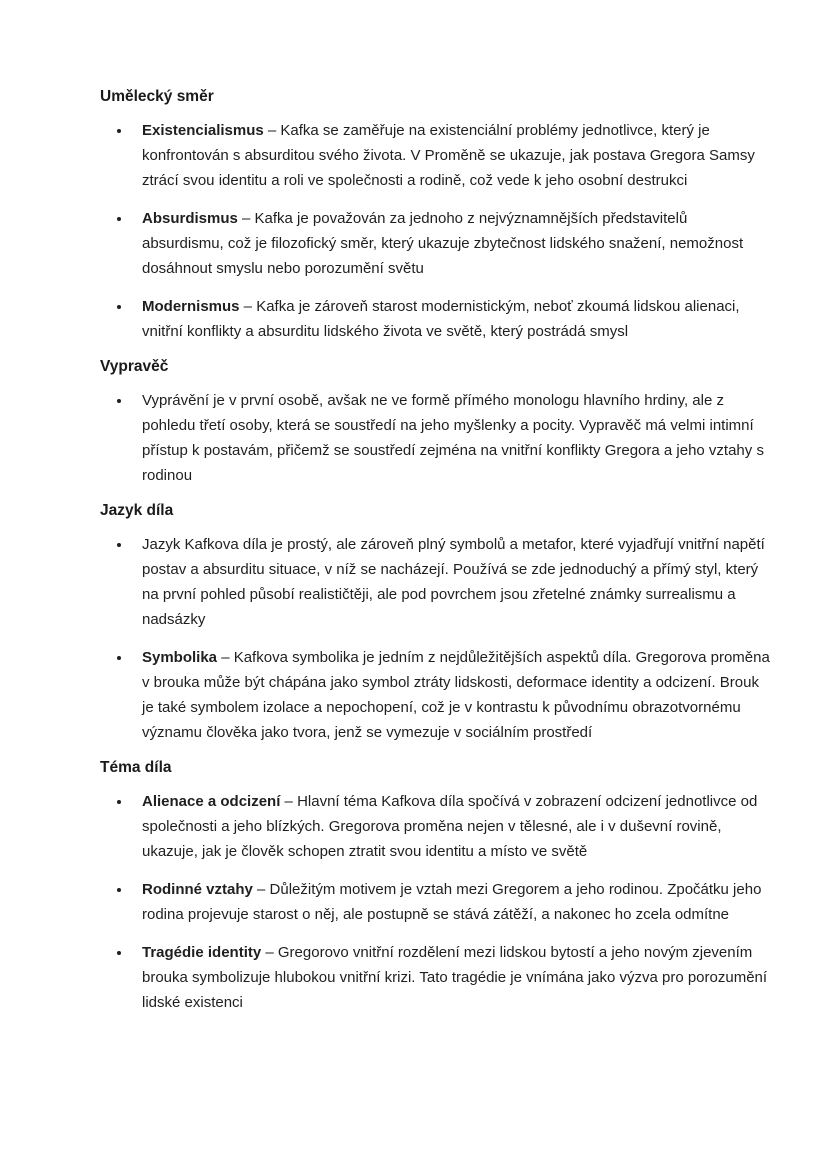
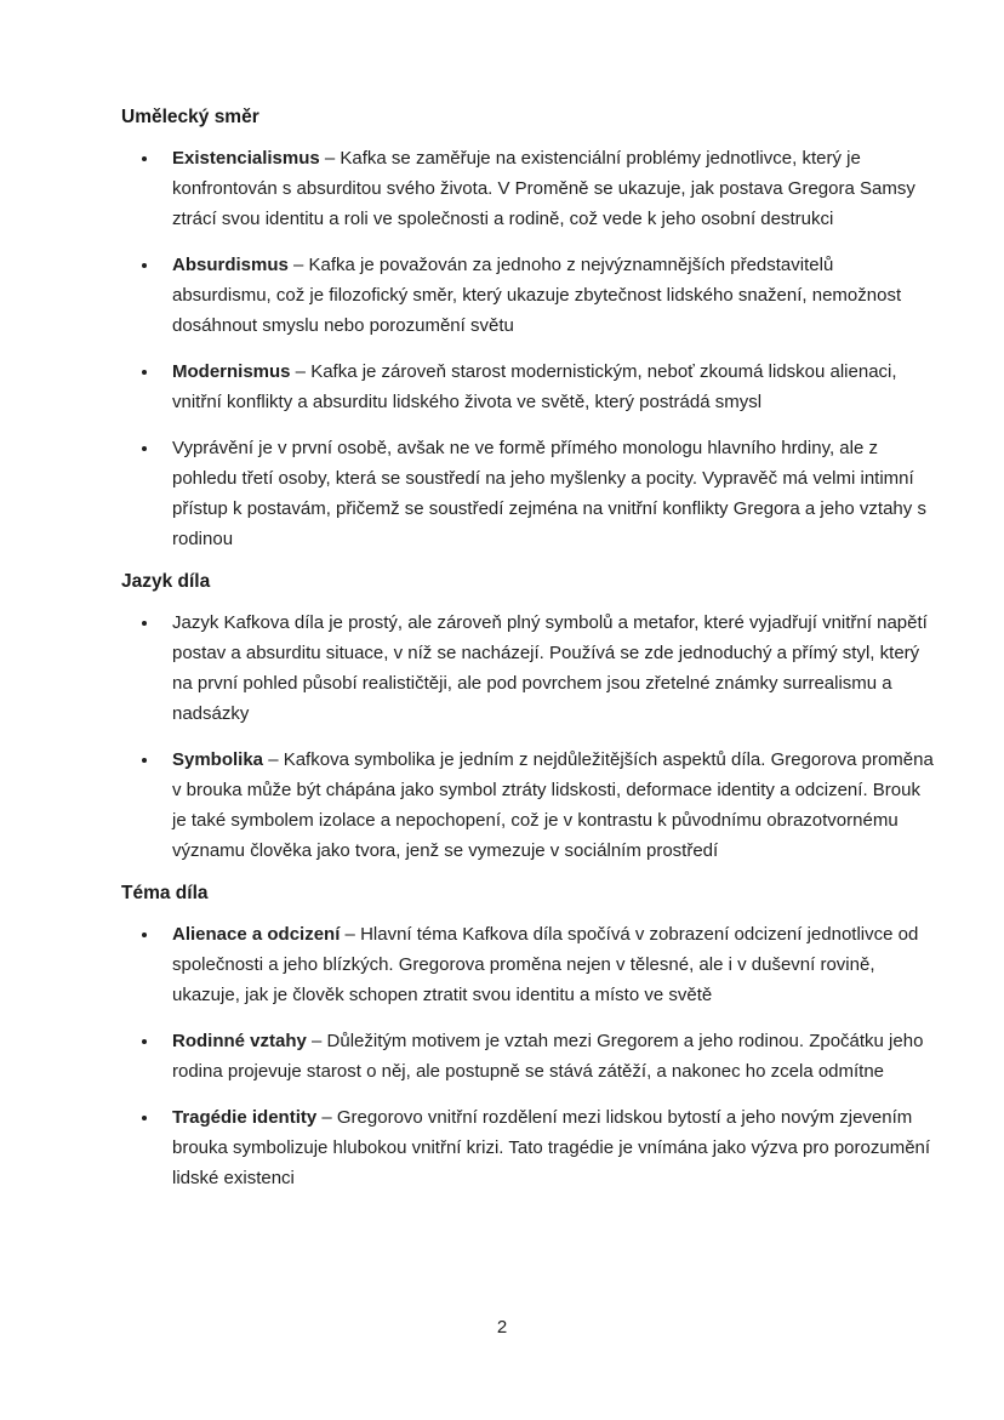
  Umělecký směr
  Existencialismus – Kafka se zaměřuje na existenciální problémy jednotlivce, který je konfrontován s absurditou svého života. V Proměně se ukazuje, jak postava Gregora Samsy ztrácí svou identitu a roli ve společnosti a rodině, což vede k jeho osobní destrukci
  Absurdismus – Kafka je považován za jednoho z nejvýznamnějších představitelů absurdismu, což je filozofický směr, který ukazuje zbytečnost lidského snažení, nemožnost dosáhnout smyslu nebo porozumění světu
  Modernismus – Kafka je zároveň starost modernistickým, neboť zkoumá lidskou alienaci, vnitřní konflikty a absurditu lidského života ve světě, který postrádá smysl
- Vypravěč
  Vyprávění je v první osobě, avšak ne ve formě přímého monologu hlavního hrdiny, ale z pohledu třetí osoby, která se soustředí na jeho myšlenky a pocity. Vypravěč má velmi intimní přístup k postavám, přičemž se soustředí zejména na vnitřní konflikty Gregora a jeho vztahy s rodinou
  Jazyk díla
  Jazyk Kafkova díla je prostý, ale zároveň plný symbolů a metafor, které vyjadřují vnitřní napětí postav a absurditu situace, v níž se nacházejí. Používá se zde jednoduchý a přímý styl, který na první pohled působí realističtěji, ale pod povrchem jsou zřetelné známky surrealismu a nadsázky
  Symbolika – Kafkova symbolika je jedním z nejdůležitějších aspektů díla. Gregorova proměna v brouka může být chápána jako symbol ztráty lidskosti, deformace identity a odcizení. Brouk je také symbolem izolace a nepochopení, což je v kontrastu k původnímu obrazotvornému významu člověka jako tvora, jenž se vymezuje v sociálním prostředí
  Téma díla
  Alienace a odcizení – Hlavní téma Kafkova díla spočívá v zobrazení odcizení jednotlivce od společnosti a jeho blízkých. Gregorova proměna nejen v tělesné, ale i v duševní rovině, ukazuje, jak je člověk schopen ztratit svou identitu a místo ve světě
  Rodinné vztahy – Důležitým motivem je vztah mezi Gregorem a jeho rodinou. Zpočátku jeho rodina projevuje starost o něj, ale postupně se stává zátěží, a nakonec ho zcela odmítne
  Tragédie identity – Gregorovo vnitřní rozdělení mezi lidskou bytostí a jeho novým zjevením brouka symbolizuje hlubokou vnitřní krizi. Tato tragédie je vnímána jako výzva pro porozumění lidské existenci
+ 2
